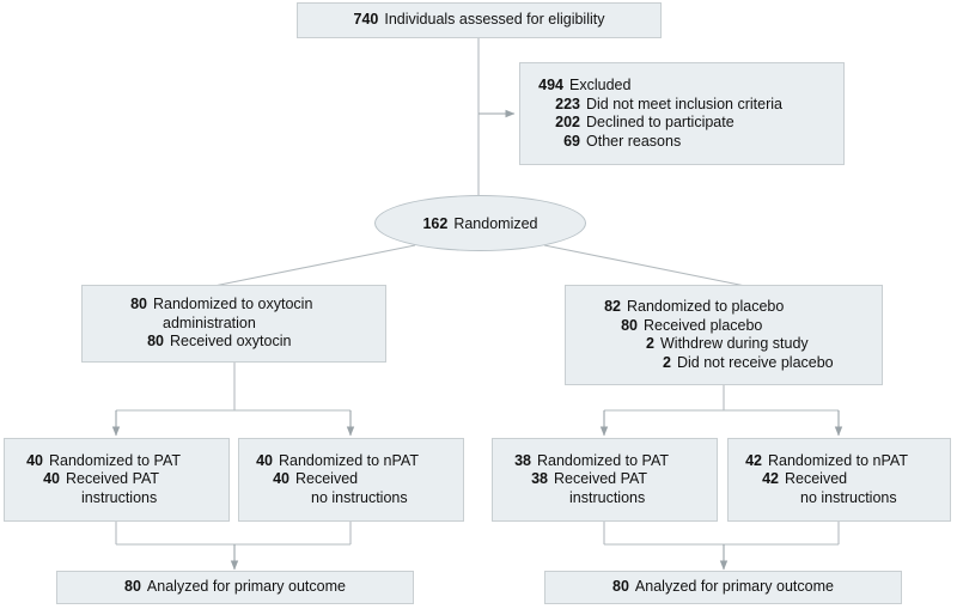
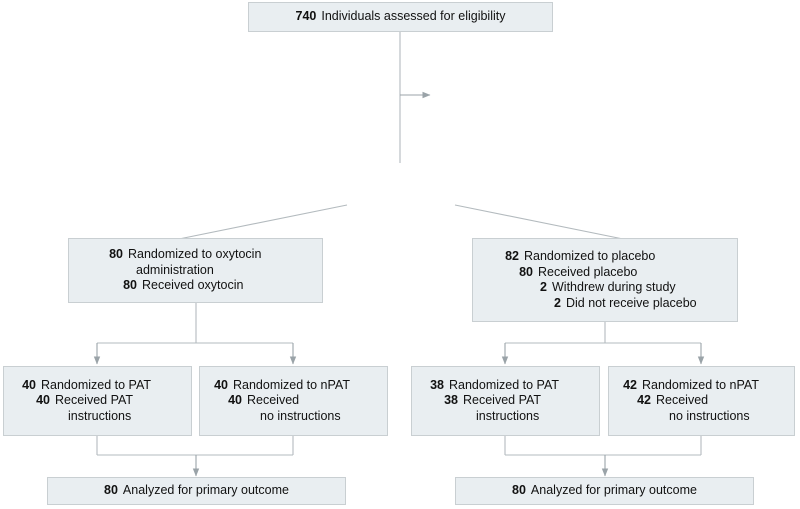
  740
  Individuals assessed for eligibility
- 494
- Excluded
- 223
- Did not meet inclusion criteria
- 202
- Declined to participate
- 69
- Other reasons
- 162
- Randomized
  80
  Randomized to oxytocin
  administration
  80
  Received oxytocin
  82
  Randomized to placebo
  80
  Received placebo
  2
  Withdrew during study
  2
  Did not receive placebo
  40
  Randomized to PAT
  40
  Received PAT
  instructions
  40
  Randomized to nPAT
  40
  Received
  no instructions
  38
  Randomized to PAT
  38
  Received PAT
  instructions
  42
  Randomized to nPAT
  42
  Received
  no instructions
  80
  Analyzed for primary outcome
  80
  Analyzed for primary outcome
